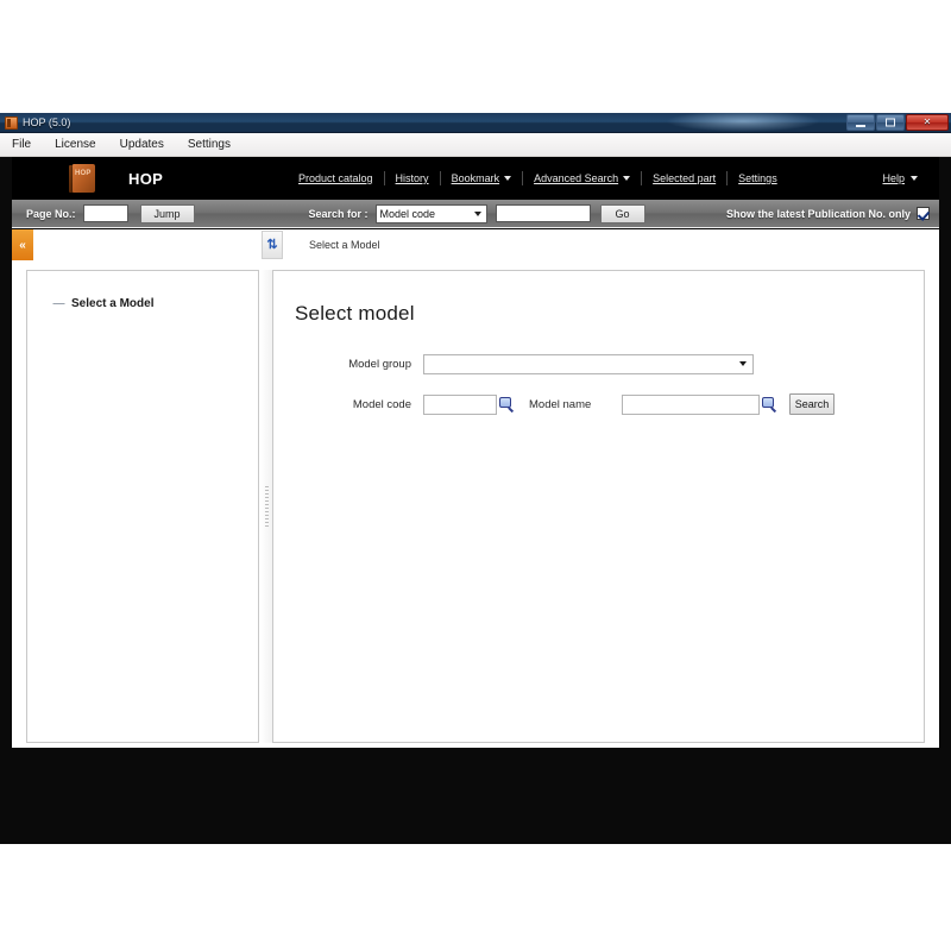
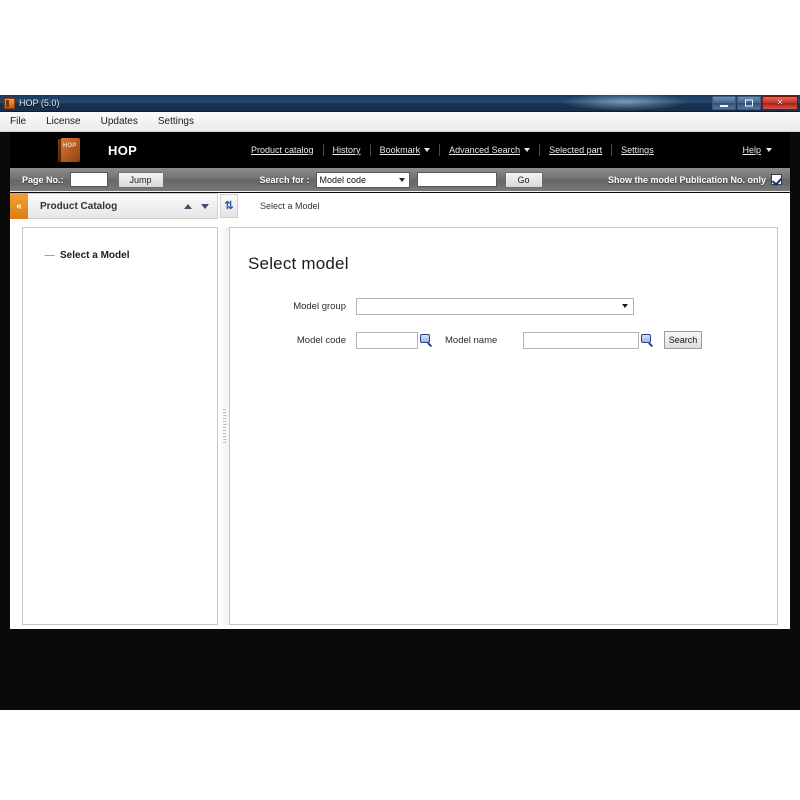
  HOP (5.0)
  ✕
  File
  License
  Updates
  Settings
  HOP
  Product catalog
  History
  Bookmark
  Advanced Search
  Selected part
  Settings
  Help
  Page No.:
  Jump
  Search for :
  Model code
  Go
- Show the latest Publication No. only
+ Show the model Publication No. only
  «
+ Product Catalog
  ⇅
  Select a Model
  —
  Select a Model
  Select model
  Model group
  Model code
  Model name
  Search
